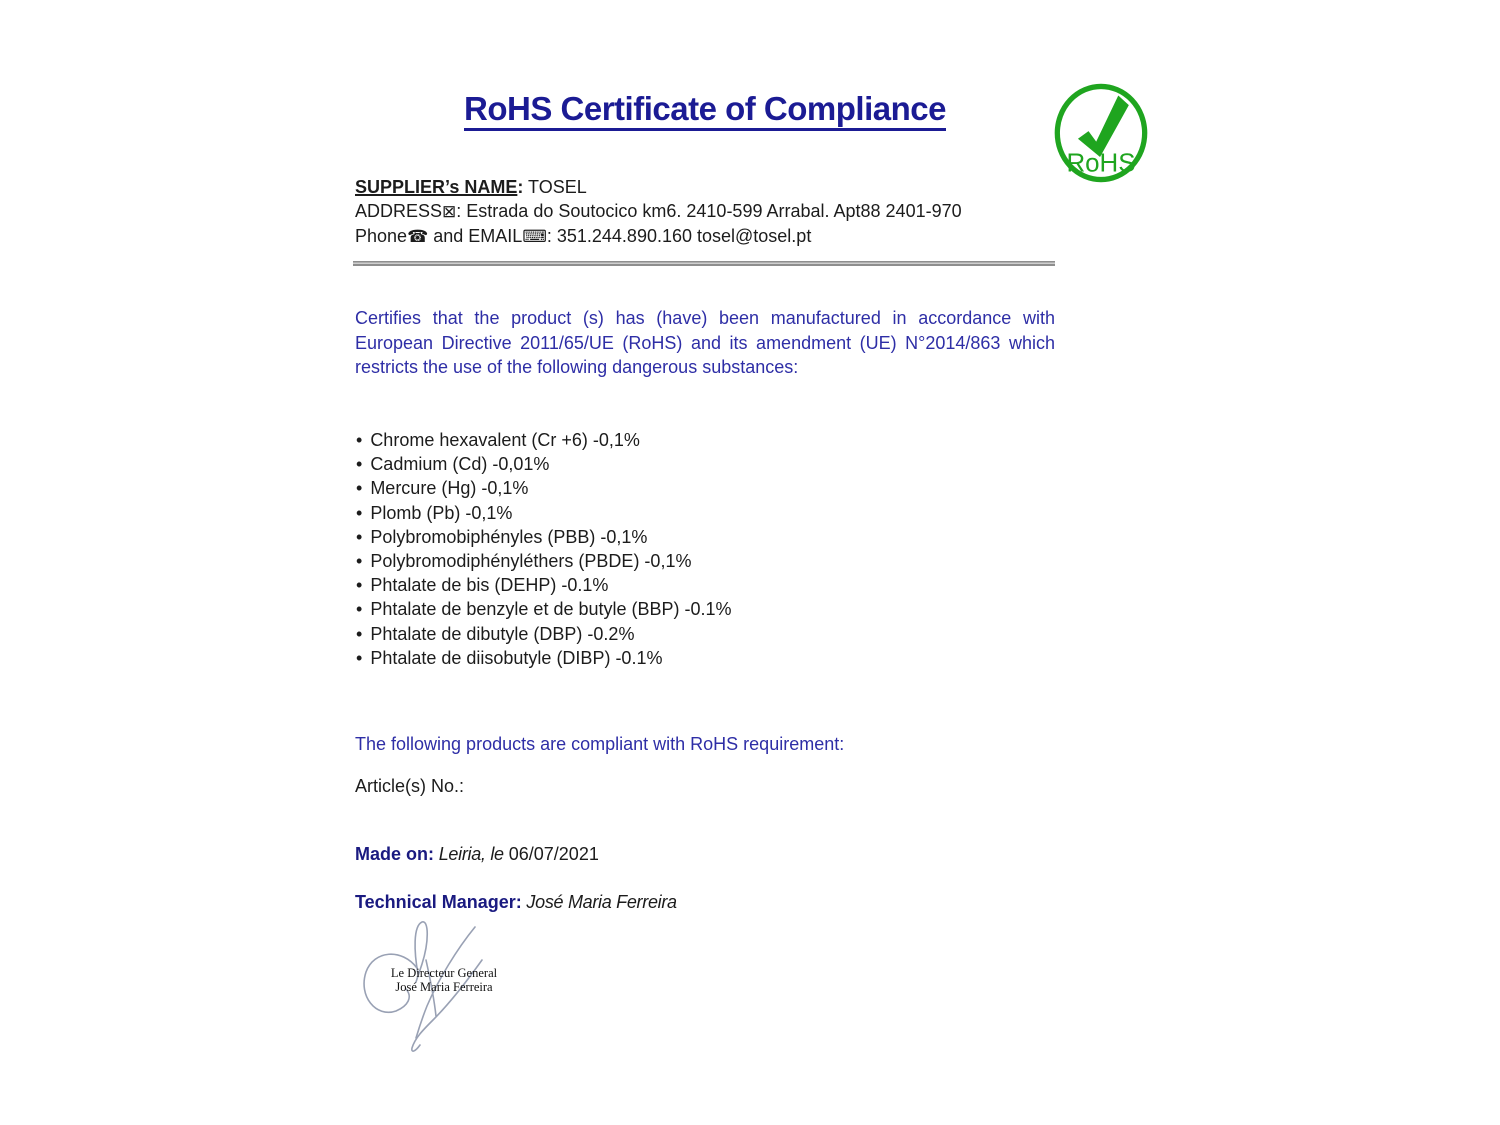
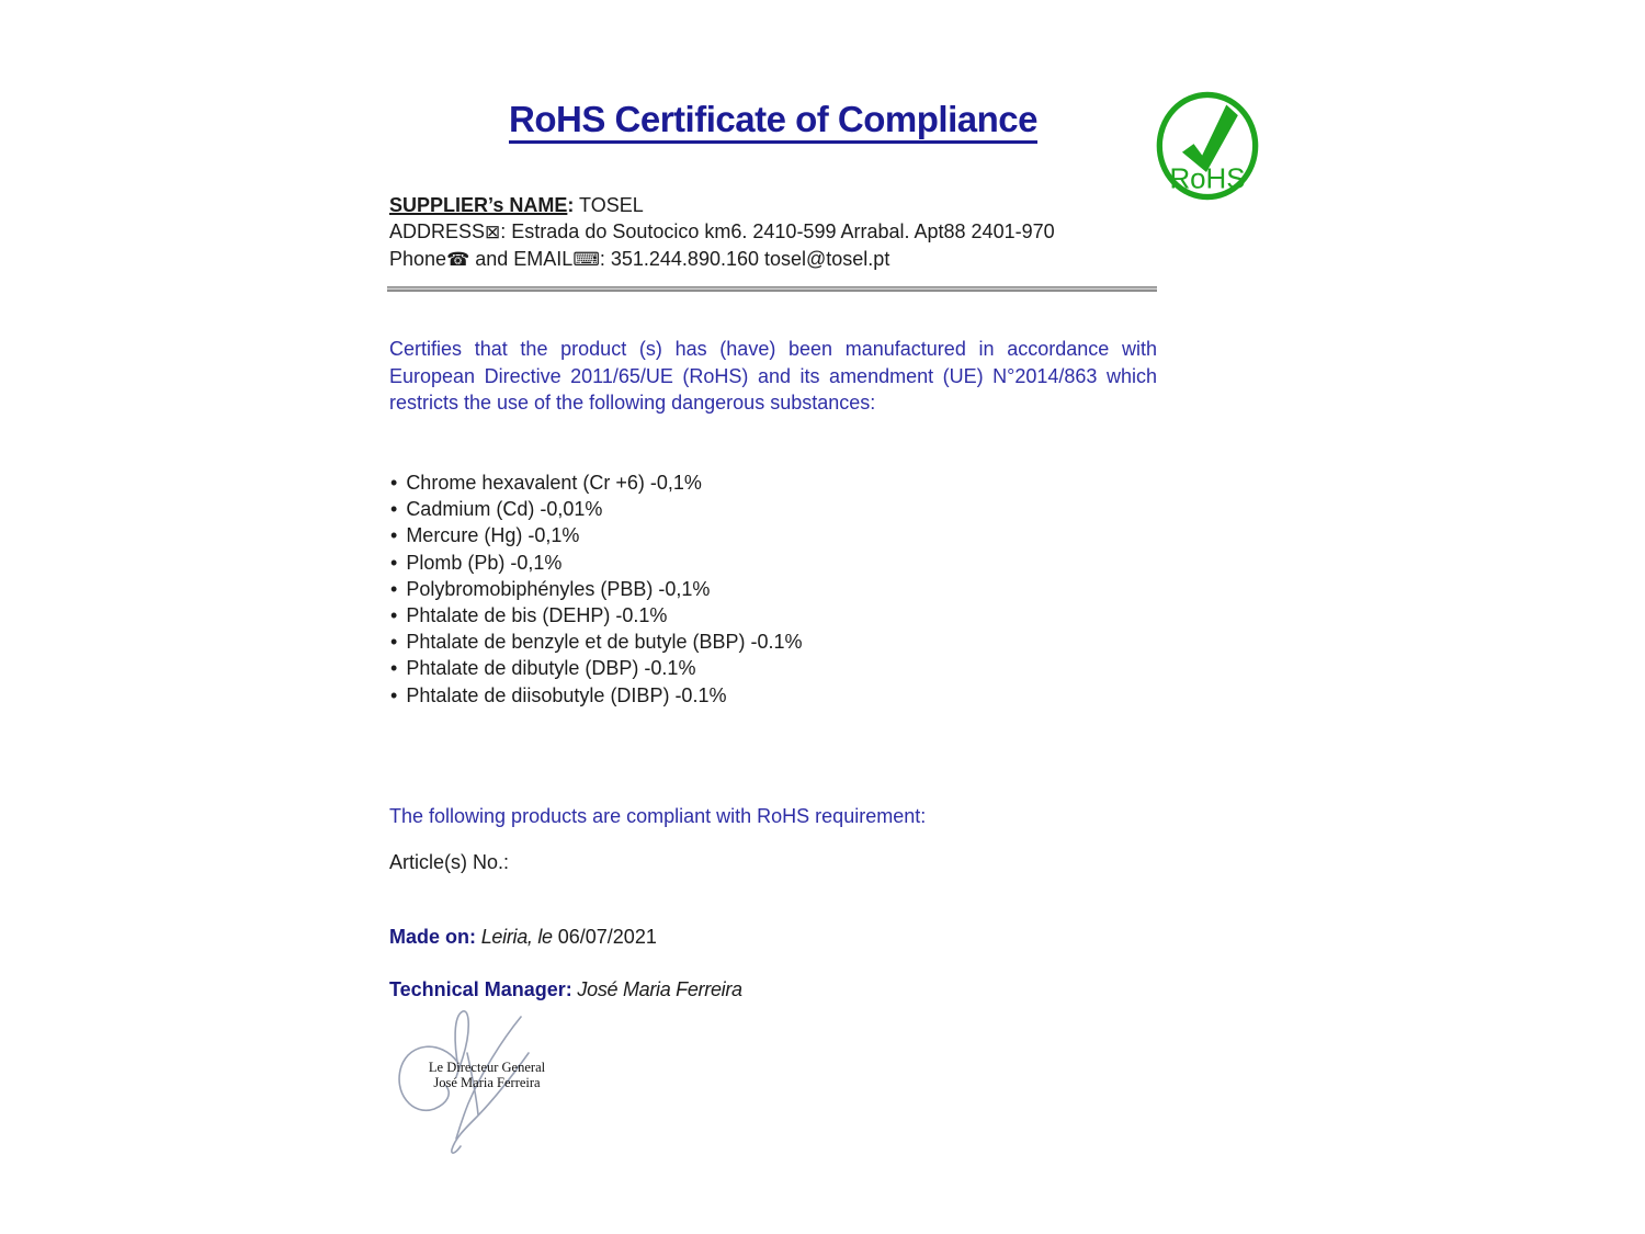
  RoHS Certificate of Compliance
  RoHS
  SUPPLIER’s NAME: TOSEL
  ADDRESS⊠: Estrada do Soutocico km6. 2410-599 Arrabal. Apt88 2401-970
  Phone☎ and EMAIL⌨: 351.244.890.160 tosel@tosel.pt
  Certifies that the product (s) has (have) been manufactured in accordance with European Directive 2011/65/UE (RoHS) and its amendment (UE) N°2014/863 which restricts the use of the following dangerous substances:
  Chrome hexavalent (Cr +6) -0,1%
  Cadmium (Cd) -0,01%
  Mercure (Hg) -0,1%
  Plomb (Pb) -0,1%
  Polybromobiphényles (PBB) -0,1%
- Polybromodiphényléthers (PBDE) -0,1%
  Phtalate de bis (DEHP) -0.1%
  Phtalate de benzyle et de butyle (BBP) -0.1%
- Phtalate de dibutyle (DBP) -0.2%
+ Phtalate de dibutyle (DBP) -0.1%
  Phtalate de diisobutyle (DIBP) -0.1%
  The following products are compliant with RoHS requirement:
  Article(s) No.:
  Made on: Leiria, le 06/07/2021
  Technical Manager: José Maria Ferreira
  Le Directeur General
  José Maria Ferreira
